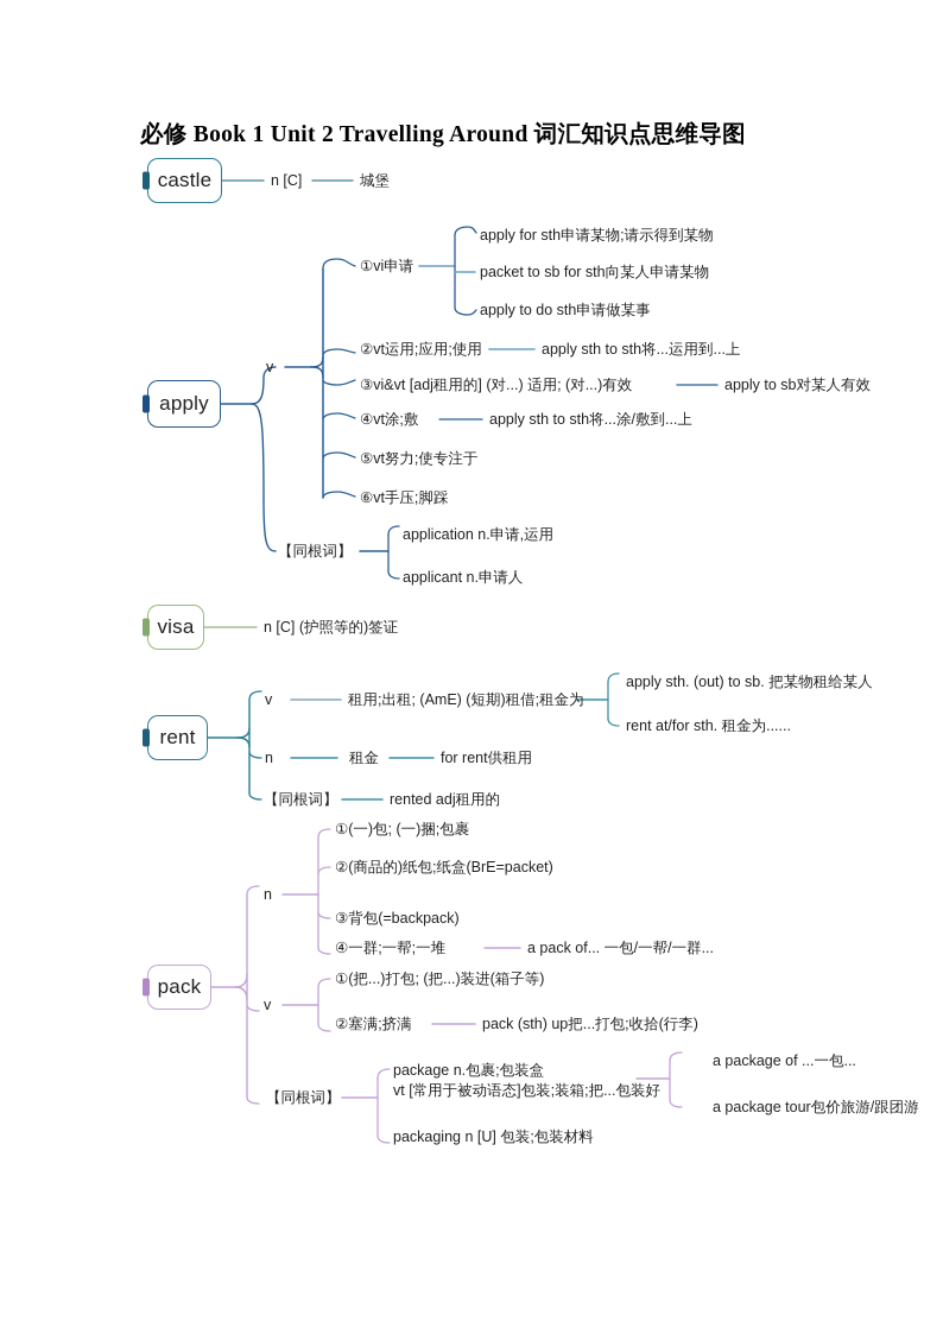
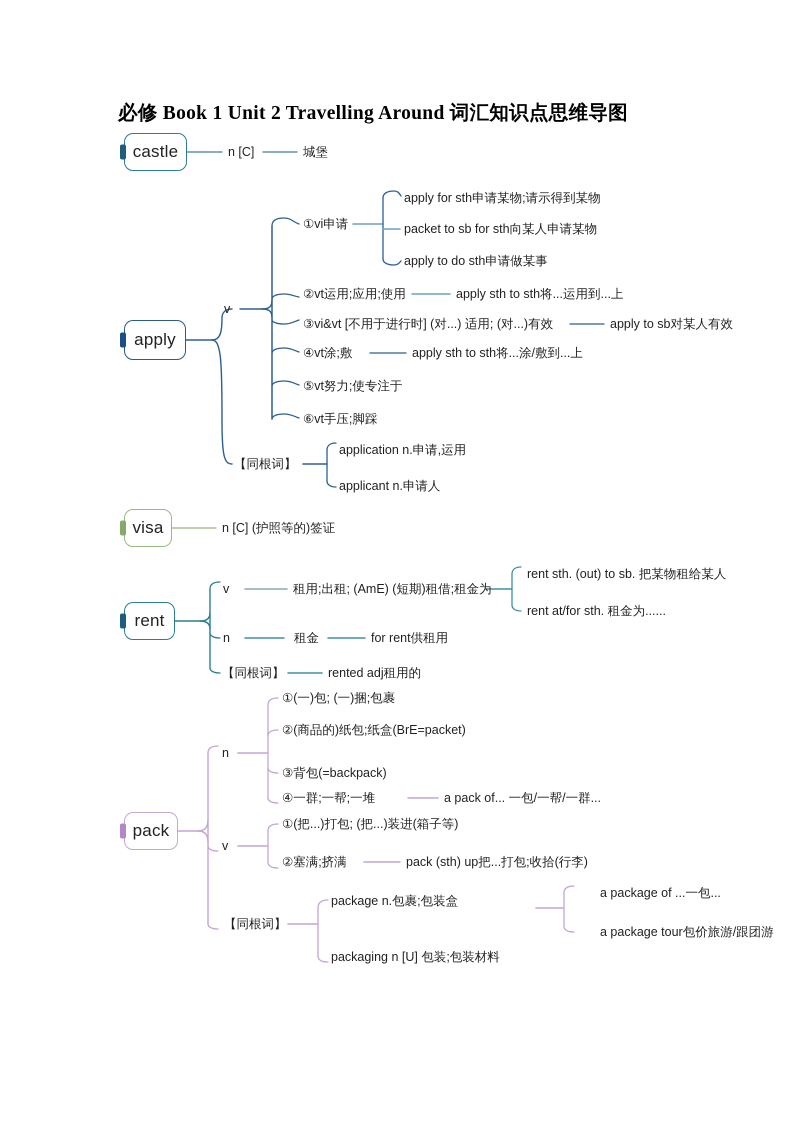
  必修 Book 1 Unit 2 Travelling Around 词汇知识点思维导图
  castle
  n [C]
  城堡
  apply
  v
  ①vi申请
  apply for sth申请某物;请示得到某物
  packet to sb for sth向某人申请某物
  apply to do sth申请做某事
  ②vt运用;应用;使用
  apply sth to sth将...运用到...上
- ③vi&vt [adj租用的] (对...) 适用; (对...)有效
+ ③vi&vt [不用于进行时] (对...) 适用; (对...)有效
  apply to sb对某人有效
  ④vt涂;敷
  apply sth to sth将...涂/敷到...上
  ⑤vt努力;使专注于
  ⑥vt手压;脚踩
  【同根词】
  application n.申请,运用
  applicant n.申请人
  visa
  n [C] (护照等的)签证
  rent
  v
  租用;出租; (AmE) (短期)租借;租金为
- apply sth. (out) to sb. 把某物租给某人
+ rent sth. (out) to sb. 把某物租给某人
  rent at/for sth. 租金为......
  n
  租金
  for rent供租用
  【同根词】
  rented adj租用的
  pack
  n
  ①(一)包; (一)捆;包裹
  ②(商品的)纸包;纸盒(BrE=packet)
  ③背包(=backpack)
  ④一群;一帮;一堆
  a pack of... 一包/一帮/一群...
  v
  ①(把...)打包; (把...)装进(箱子等)
  ②塞满;挤满
  pack (sth) up把...打包;收拾(行李)
  【同根词】
  package n.包裹;包装盒
- vt [常用于被动语态]包装;装箱;把...包装好
  a package of ...一包...
  a package tour包价旅游/跟团游
  packaging n [U] 包装;包装材料
